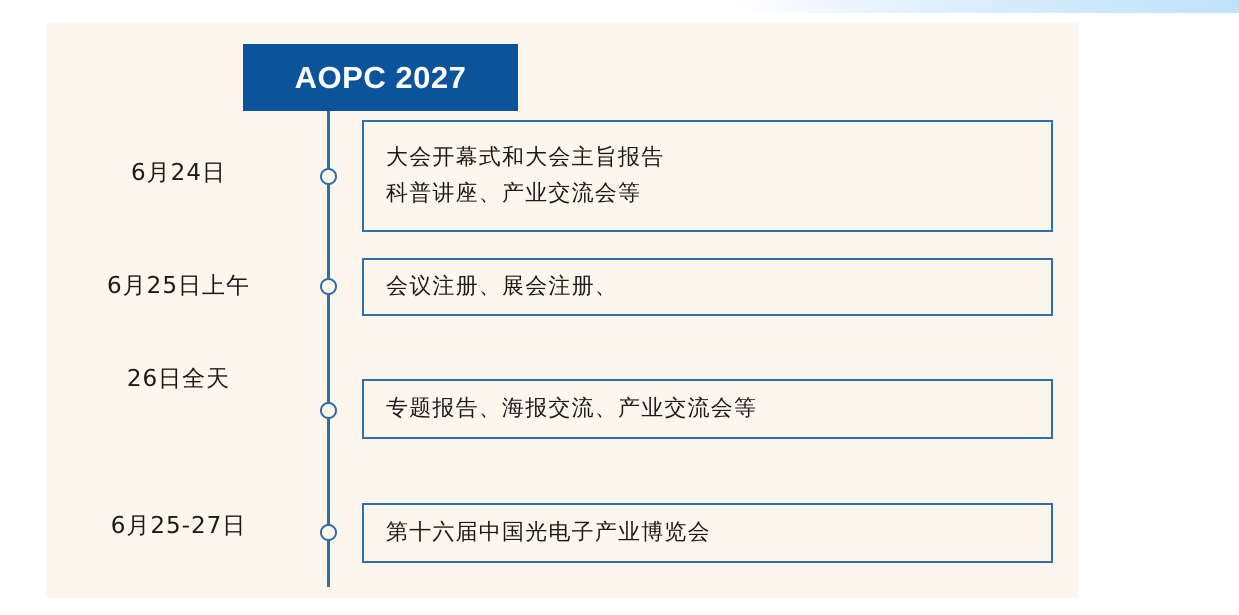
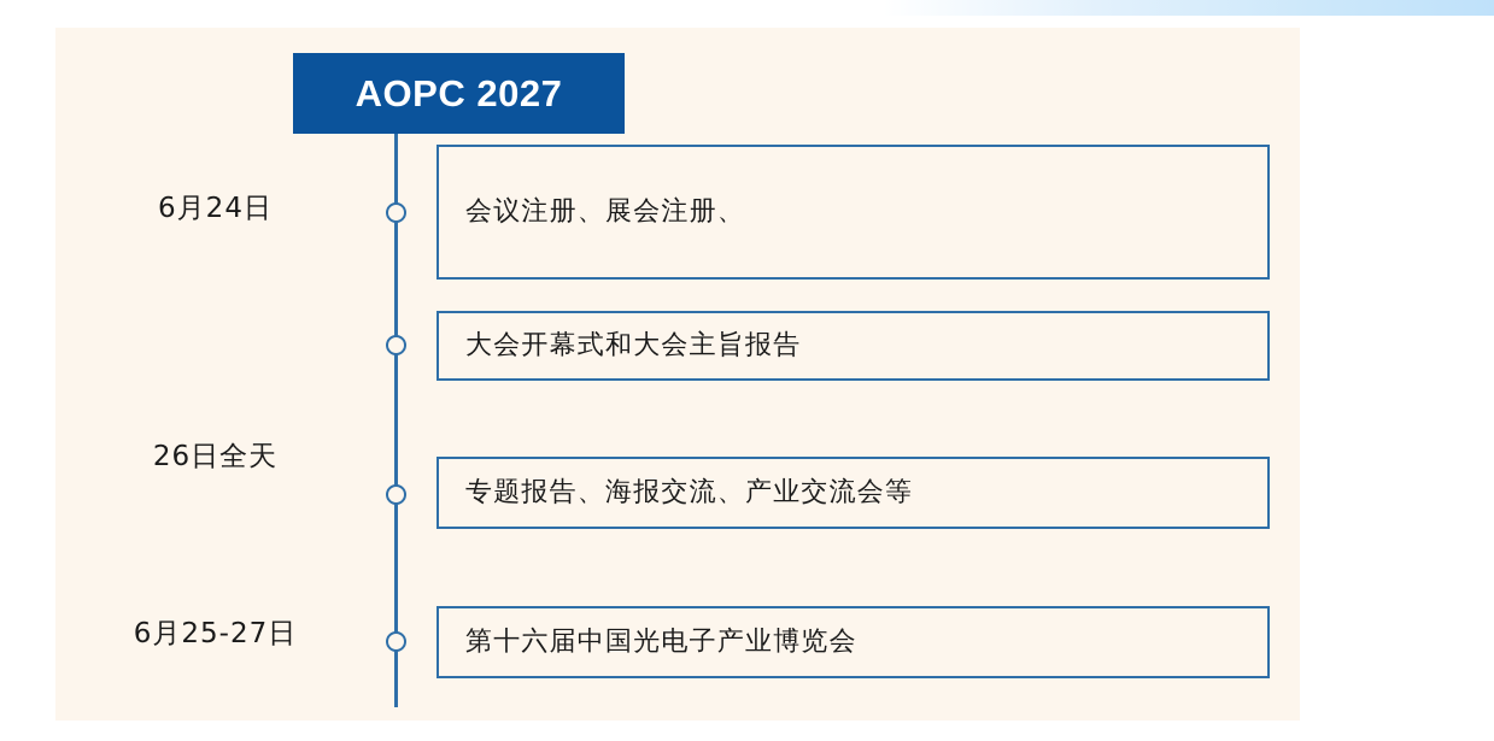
  AOPC 2027
  6月24日
- 6月25日上午
  26日全天
  6月25-27日
- 大会开幕式和大会主旨报告
+ 会议注册、展会注册、
- 科普讲座、产业交流会等
- 会议注册、展会注册、
+ 大会开幕式和大会主旨报告
  专题报告、海报交流、产业交流会等
  第十六届中国光电子产业博览会
